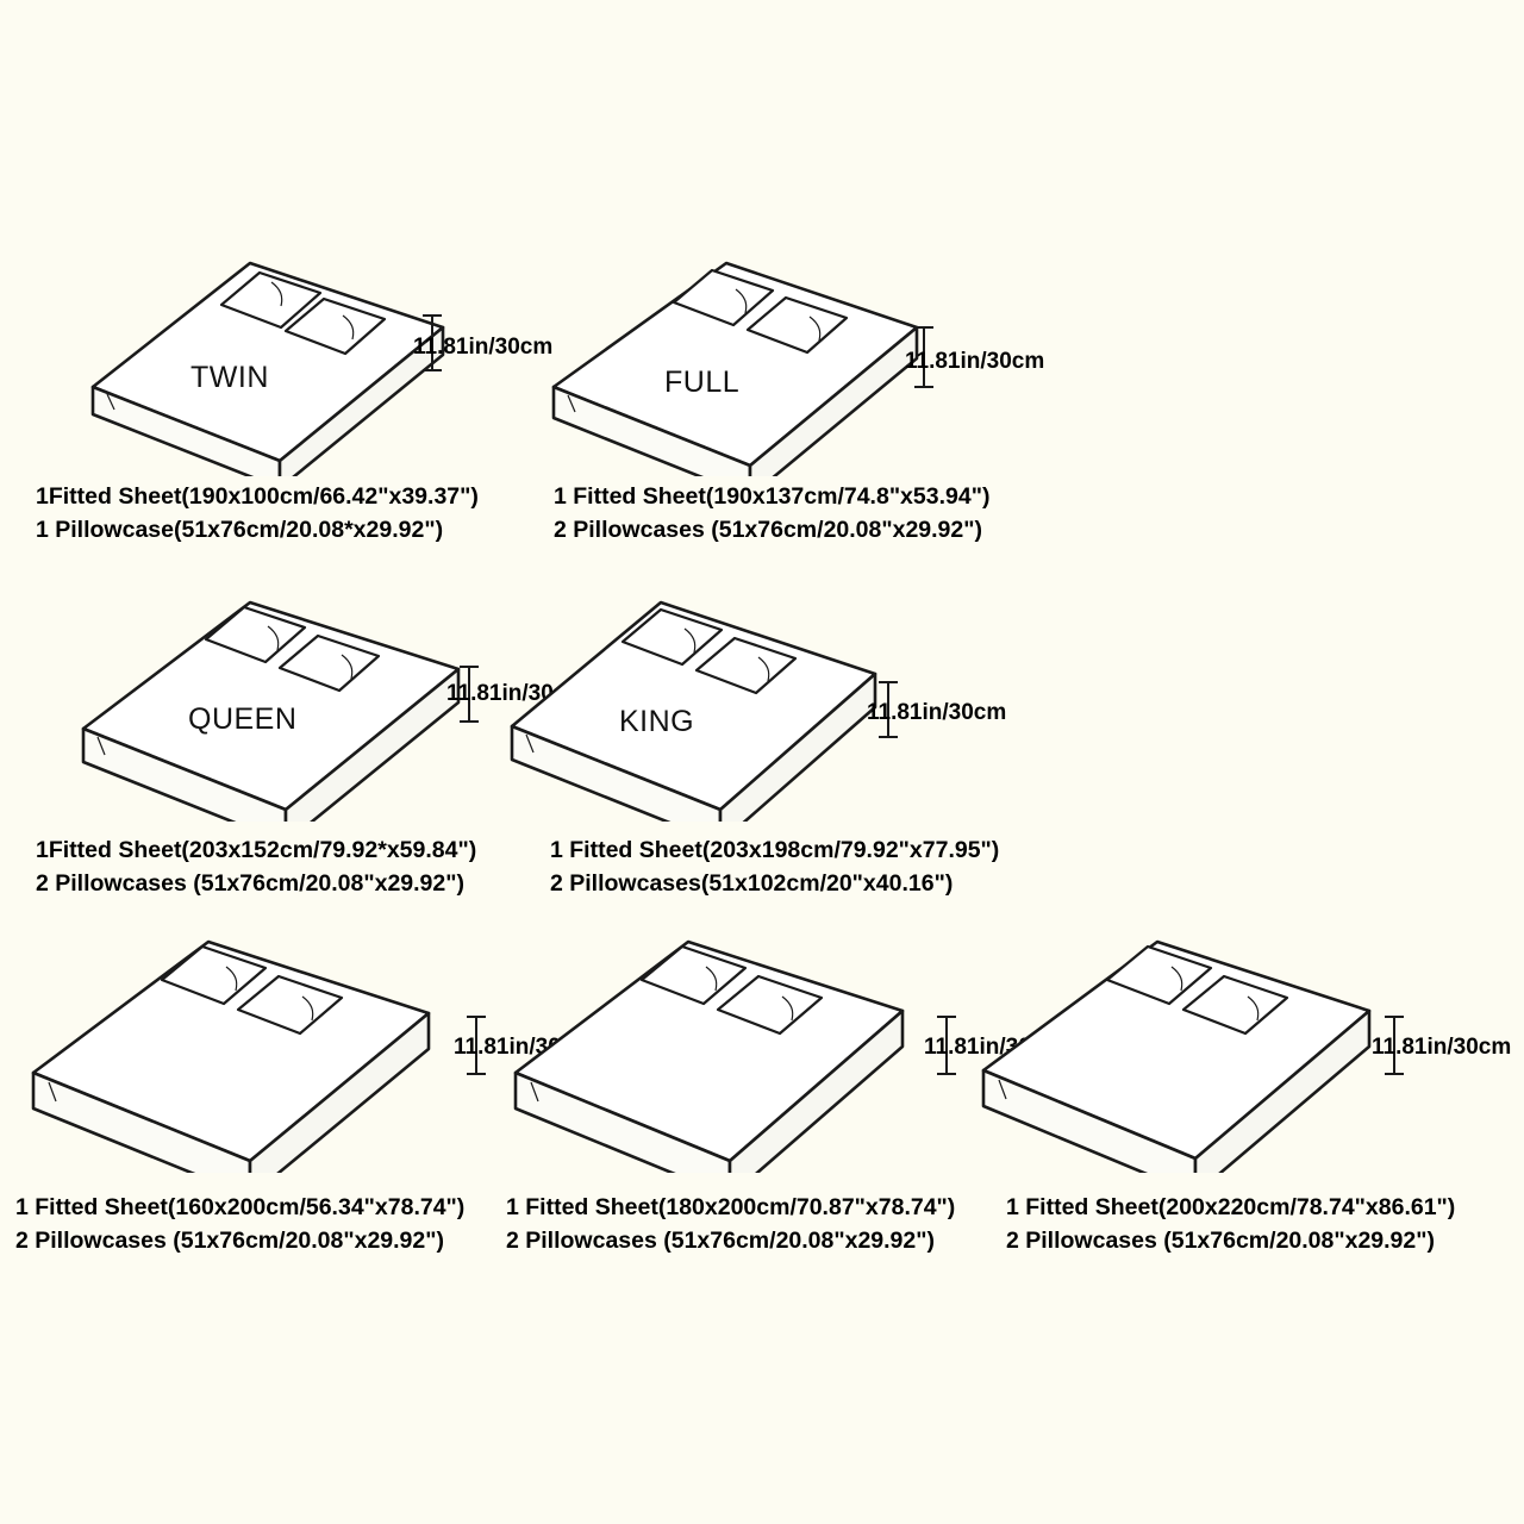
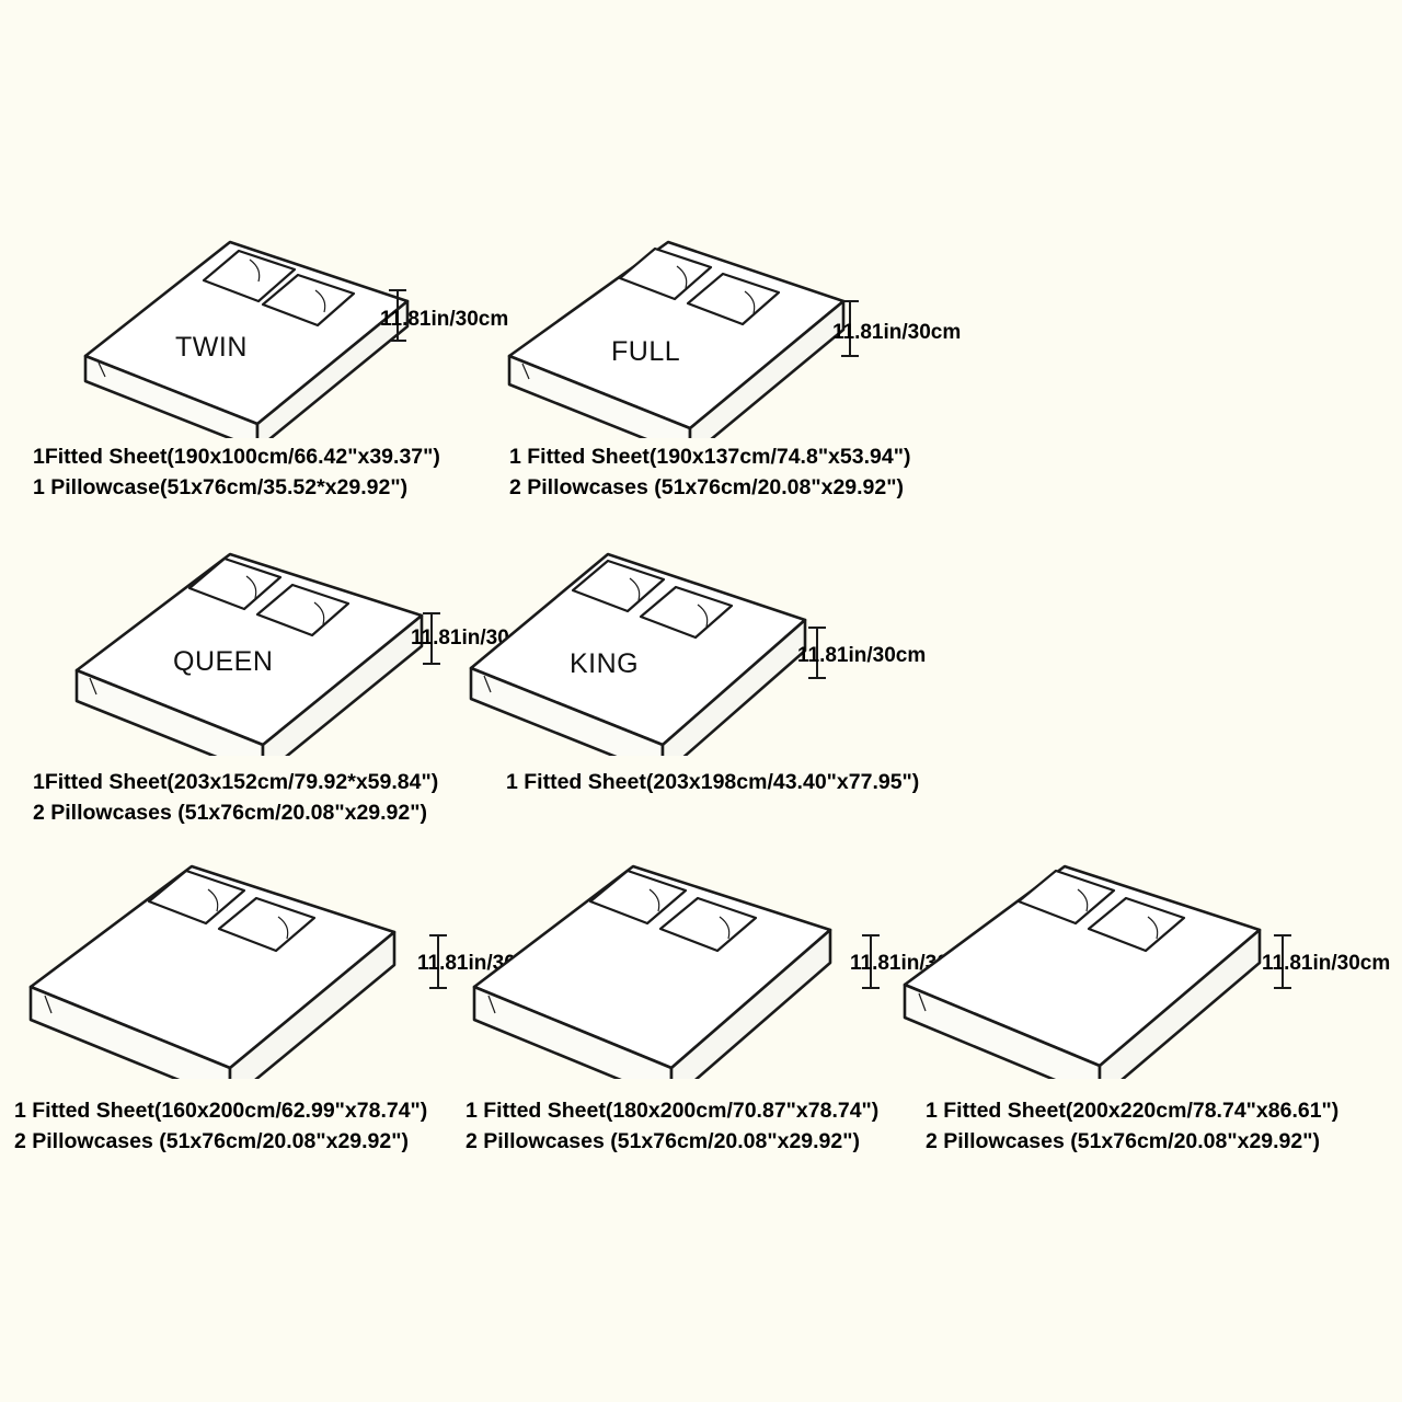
  TWIN
  11.81in/30cm
  1Fitted Sheet(190x100cm/66.42"x39.37")
- 1 Pillowcase(51x76cm/20.08*x29.92")
+ 1 Pillowcase(51x76cm/35.52*x29.92")
  FULL
  11.81in/30cm
  1 Fitted Sheet(190x137cm/74.8"x53.94")
  2 Pillowcases (51x76cm/20.08"x29.92")
  QUEEN
  11.81in/30
  1Fitted Sheet(203x152cm/79.92*x59.84")
  2 Pillowcases (51x76cm/20.08"x29.92")
  KING
  11.81in/30cm
- 1 Fitted Sheet(203x198cm/79.92"x77.95")
+ 1 Fitted Sheet(203x198cm/43.40"x77.95")
- 2 Pillowcases(51x102cm/20"x40.16")
  11.81in/3
- 1 Fitted Sheet(160x200cm/56.34"x78.74")
+ 1 Fitted Sheet(160x200cm/62.99"x78.74")
  2 Pillowcases (51x76cm/20.08"x29.92")
  11.81in/3
  1 Fitted Sheet(180x200cm/70.87"x78.74")
  2 Pillowcases (51x76cm/20.08"x29.92")
  11.81in/30cm
  1 Fitted Sheet(200x220cm/78.74"x86.61")
  2 Pillowcases (51x76cm/20.08"x29.92")
